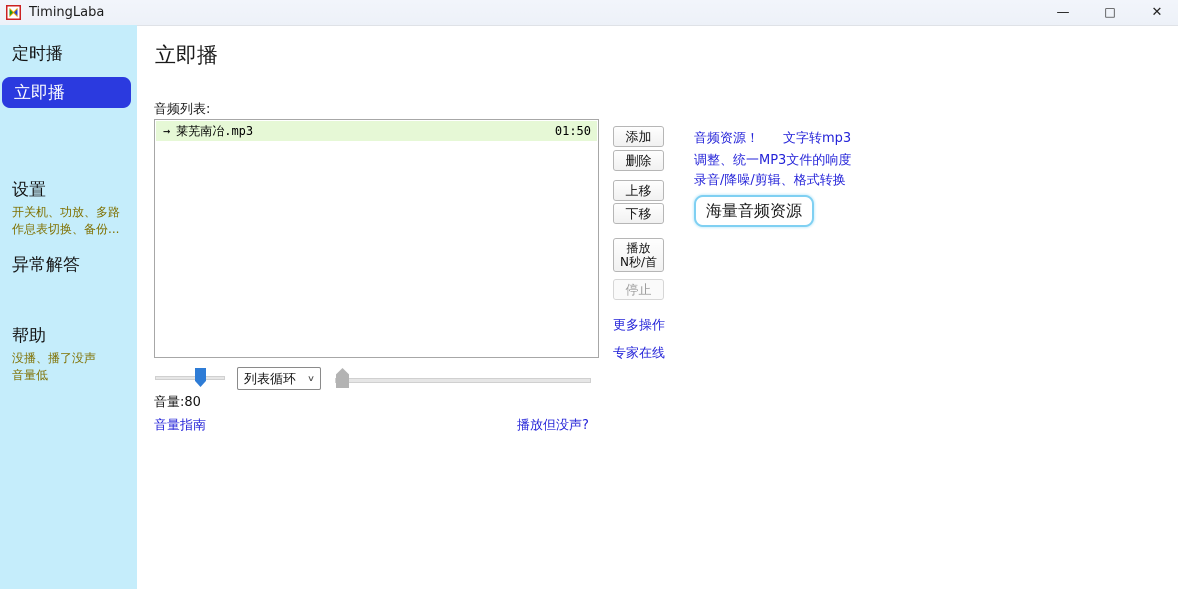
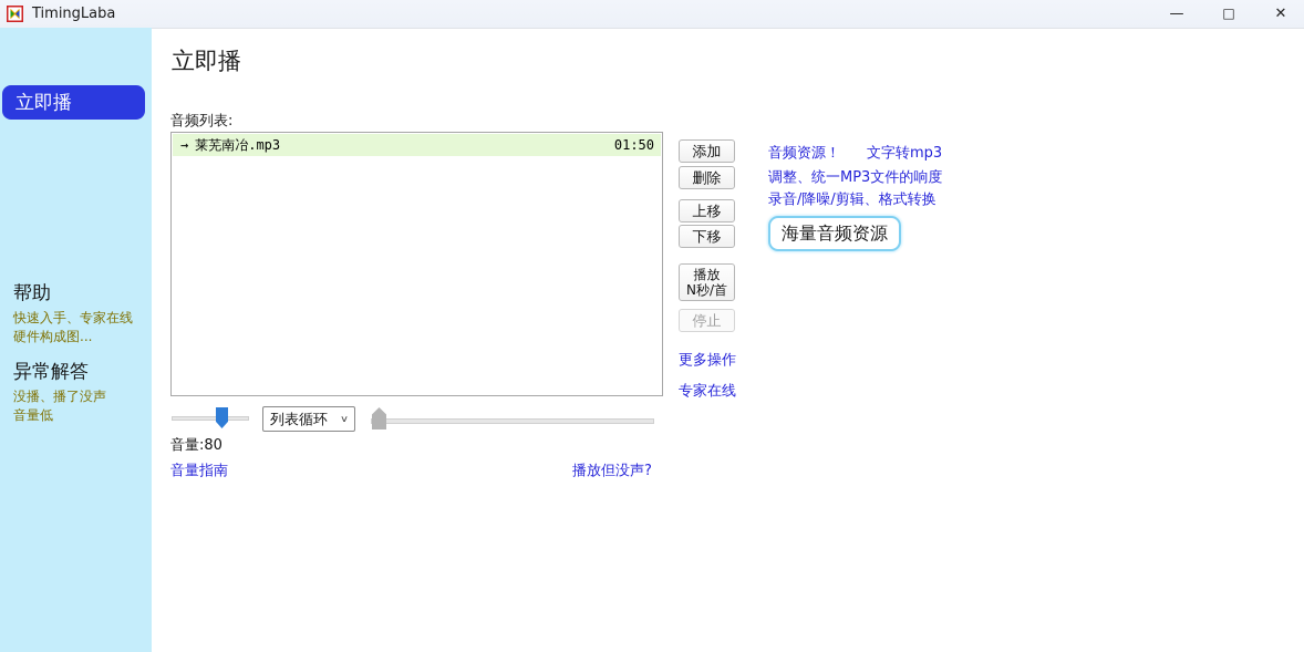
  TimingLaba
  —
  □
  ✕
- 定时播
  立即播
- 设置
- 开关机、功放、多路
- 作息表切换、备份...
- 异常解答
+ 帮助
+ 快速入手、专家在线
+ 硬件构成图...
- 帮助
+ 异常解答
  没播、播了没声
  音量低
  立即播
  音频列表:
  →
  莱芜南冶.mp3
  01:50
  添加
  删除
  上移
  下移
  播放
  N秒/首
  停止
  更多操作
  专家在线
  音频资源！
  文字转mp3
  调整、统一MP3文件的响度
  录音/降噪/剪辑、格式转换
  海量音频资源
  列表循环
  ∨
  音量:80
  音量指南
  播放但没声?
